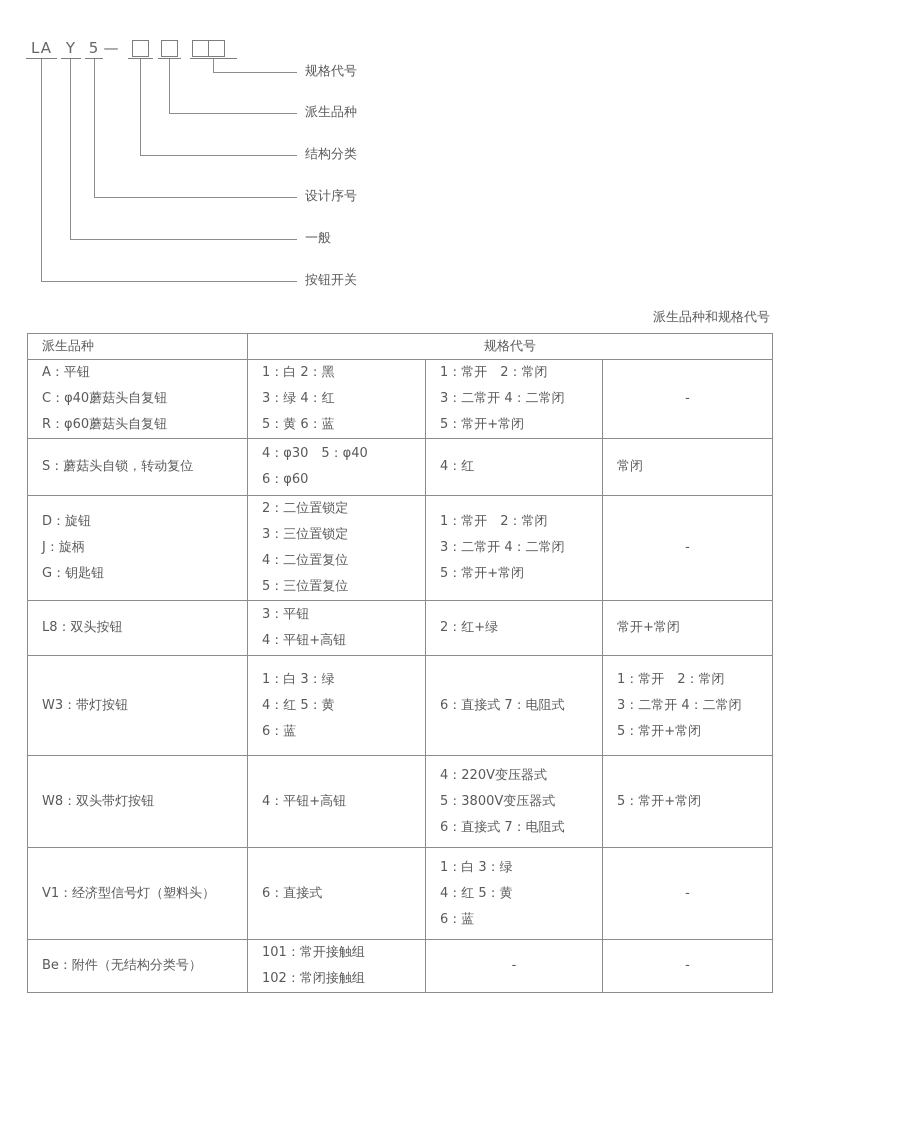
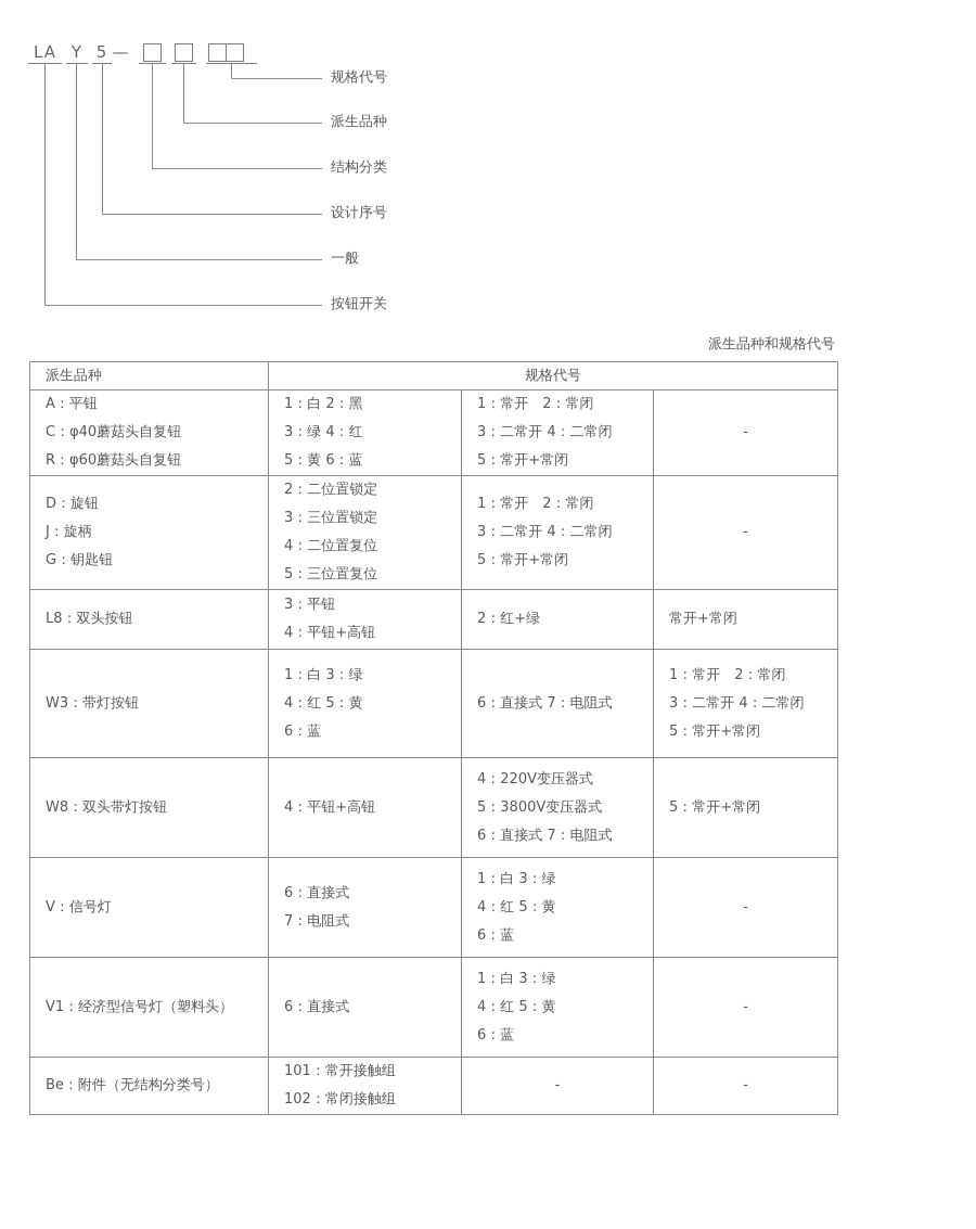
  LA
  Y
  5
  —
  规格代号
  派生品种
  结构分类
  设计序号
  一般
  按钮开关
  派生品种和规格代号
  派生品种	规格代号
  A：平钮 C：φ40蘑菇头自复钮 R：φ60蘑菇头自复钮	1：白 2：黑 3：绿 4：红 5：黄 6：蓝	1：常开 2：常闭 3：二常开 4：二常闭 5：常开+常闭	-
- S：蘑菇头自锁，转动复位	4：φ30 5：φ40 6：φ60	4：红	常闭
  D：旋钮 J：旋柄 G：钥匙钮	2：二位置锁定 3：三位置锁定 4：二位置复位 5：三位置复位	1：常开 2：常闭 3：二常开 4：二常闭 5：常开+常闭	-
  L8：双头按钮	3：平钮 4：平钮+高钮	2：红+绿	常开+常闭
  W3：带灯按钮	1：白 3：绿 4：红 5：黄 6：蓝	6：直接式 7：电阻式	1：常开 2：常闭 3：二常开 4：二常闭 5：常开+常闭
  W8：双头带灯按钮	4：平钮+高钮	4：220V变压器式 5：3800V变压器式 6：直接式 7：电阻式	5：常开+常闭
+ V：信号灯	6：直接式 7：电阻式	1：白 3：绿 4：红 5：黄 6：蓝	-
  V1：经济型信号灯（塑料头）	6：直接式	1：白 3：绿 4：红 5：黄 6：蓝	-
  Be：附件（无结构分类号）	101：常开接触组 102：常闭接触组	-	-
